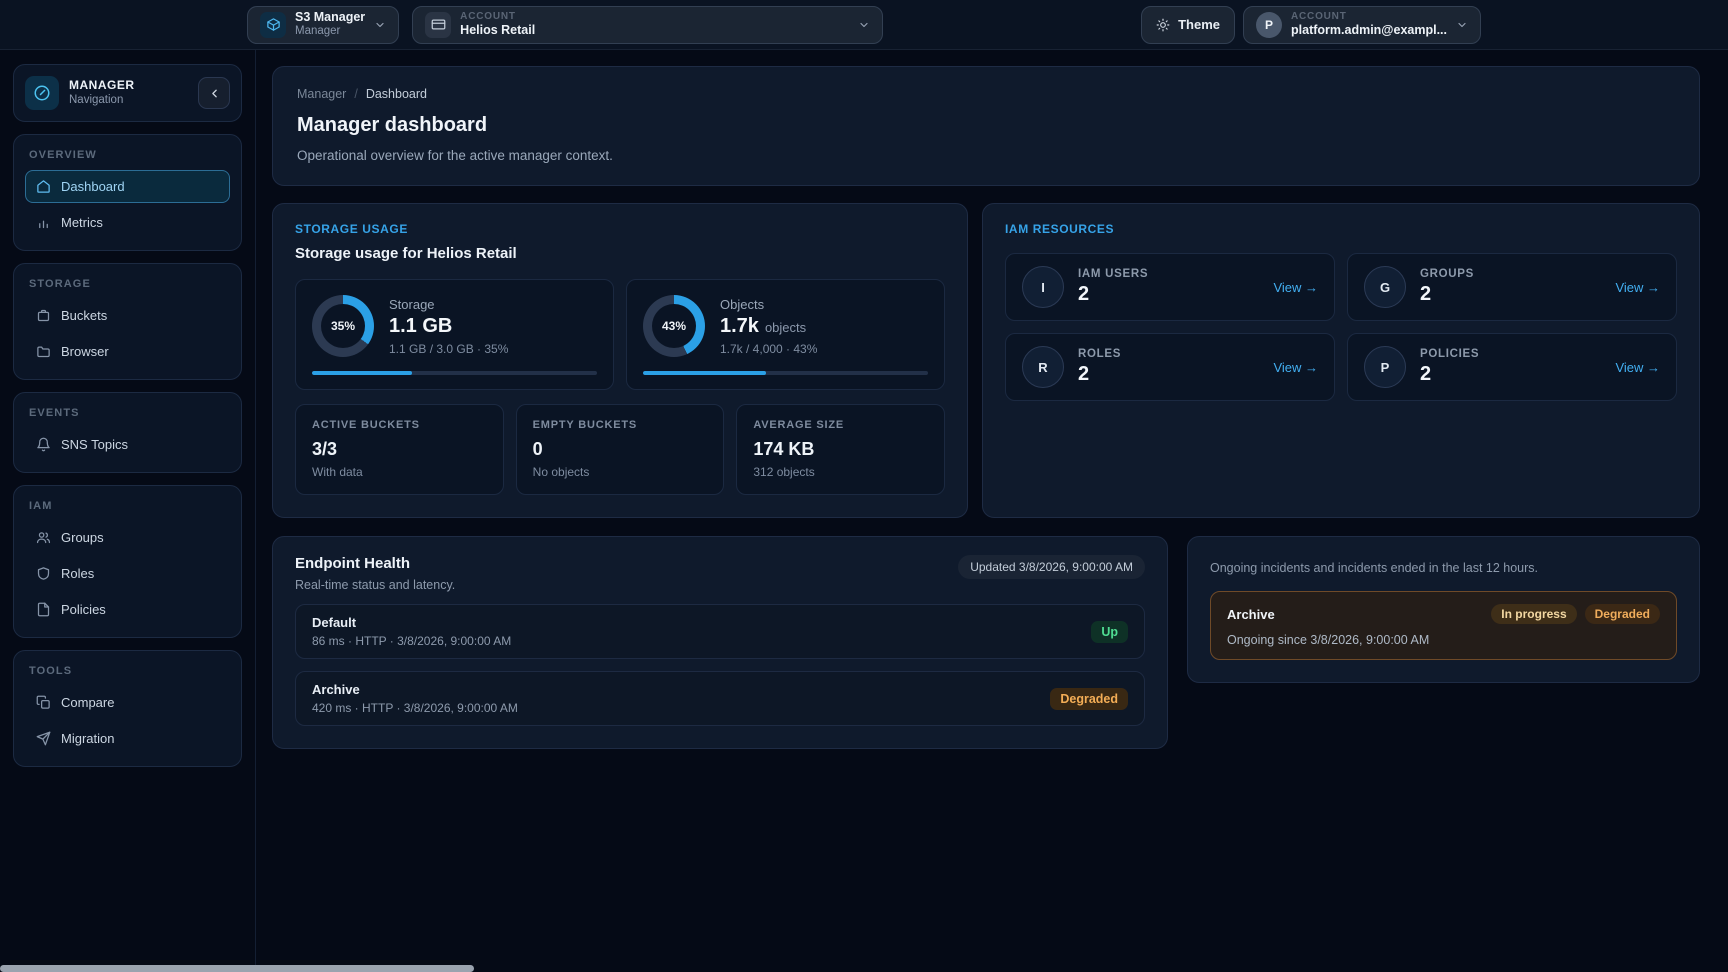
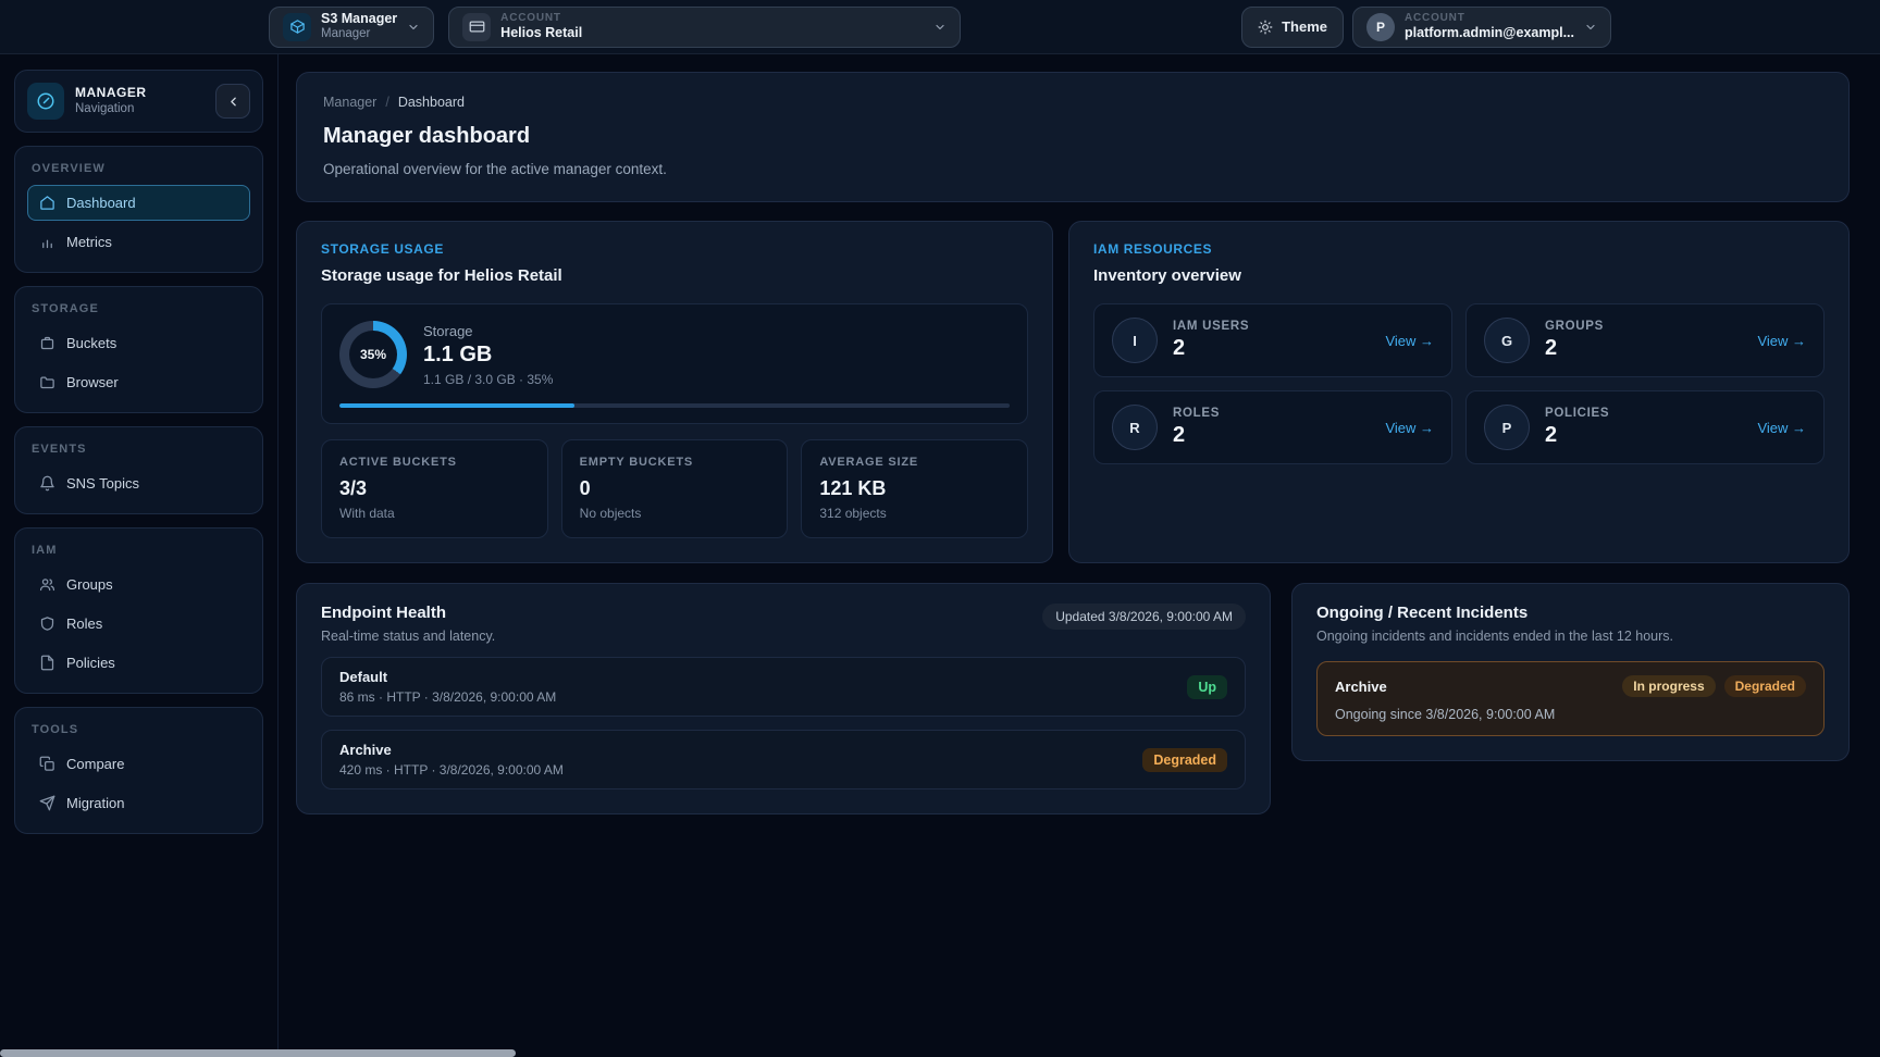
  S3 Manager
  Manager
  ACCOUNT
  Helios Retail
  Theme
  P
  ACCOUNT
  platform.admin@exampl...
  MANAGER
  Navigation
  OVERVIEW
  Dashboard
  Metrics
  STORAGE
  Buckets
  Browser
  EVENTS
  SNS Topics
  IAM
  Groups
  Roles
  Policies
  TOOLS
  Compare
  Migration
  Manager
  /
  Dashboard
  Manager dashboard
  Operational overview for the active manager context.
  STORAGE USAGE
  Storage usage for Helios Retail
  35%
  Storage
  1.1 GB
  1.1 GB / 3.0 GB · 35%
- 43%
- Objects
- 1.7k
- objects
- 1.7k / 4,000 · 43%
  ACTIVE BUCKETS
  3/3
  With data
  EMPTY BUCKETS
  0
  No objects
  AVERAGE SIZE
- 174 KB
+ 121 KB
  312 objects
  IAM RESOURCES
+ Inventory overview
  I
  IAM USERS
  2
  View →
  G
  GROUPS
  2
  View →
  R
  ROLES
  2
  View →
  P
  POLICIES
  2
  View →
  Endpoint Health
  Real-time status and latency.
  Updated 3/8/2026, 9:00:00 AM
  Default
  86 ms · HTTP · 3/8/2026, 9:00:00 AM
  Up
  Archive
  420 ms · HTTP · 3/8/2026, 9:00:00 AM
  Degraded
+ Ongoing / Recent Incidents
  Ongoing incidents and incidents ended in the last 12 hours.
  Archive
  In progress
  Degraded
  Ongoing since 3/8/2026, 9:00:00 AM
